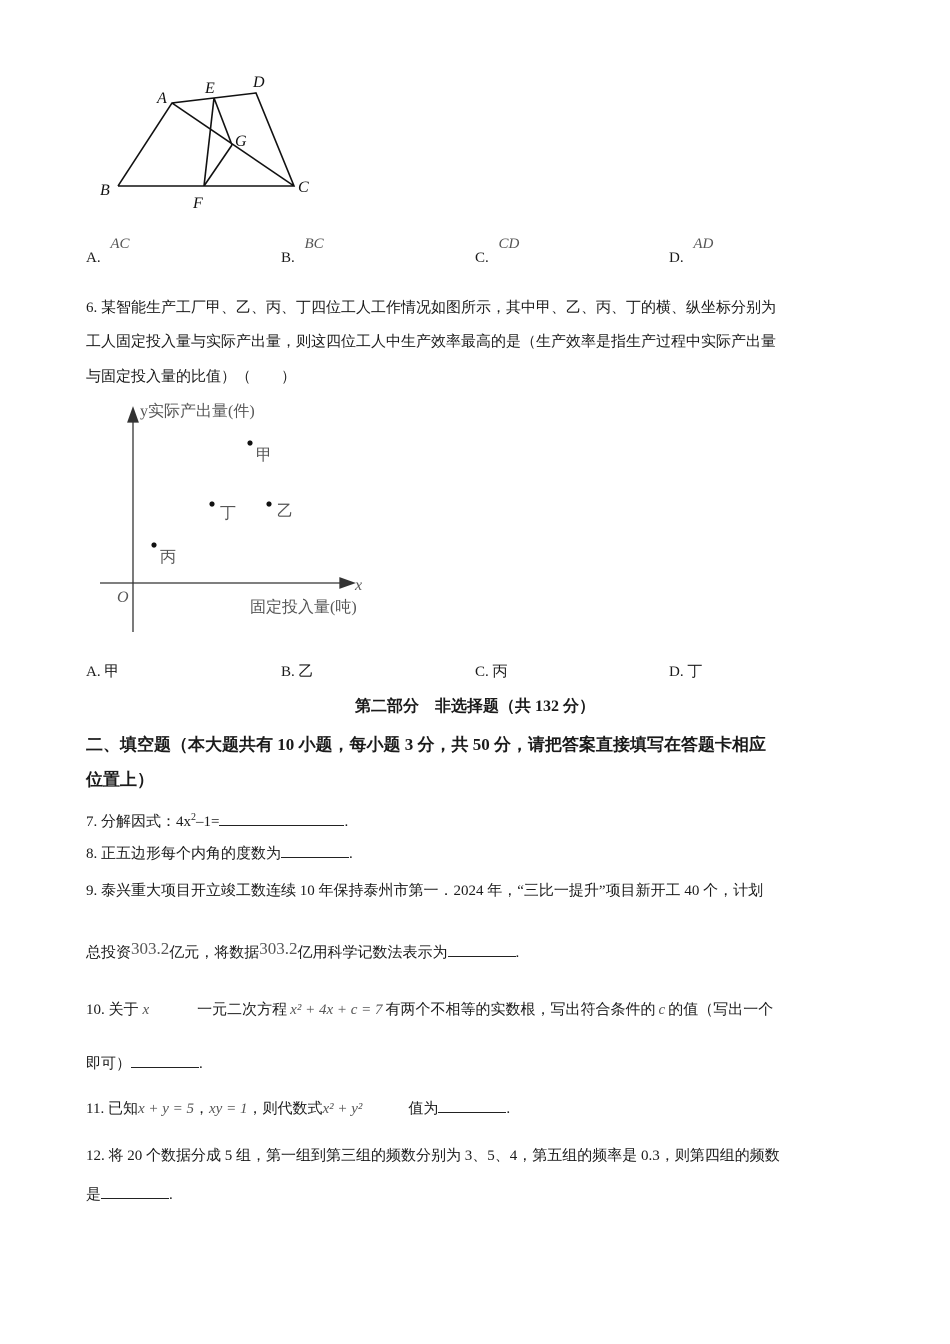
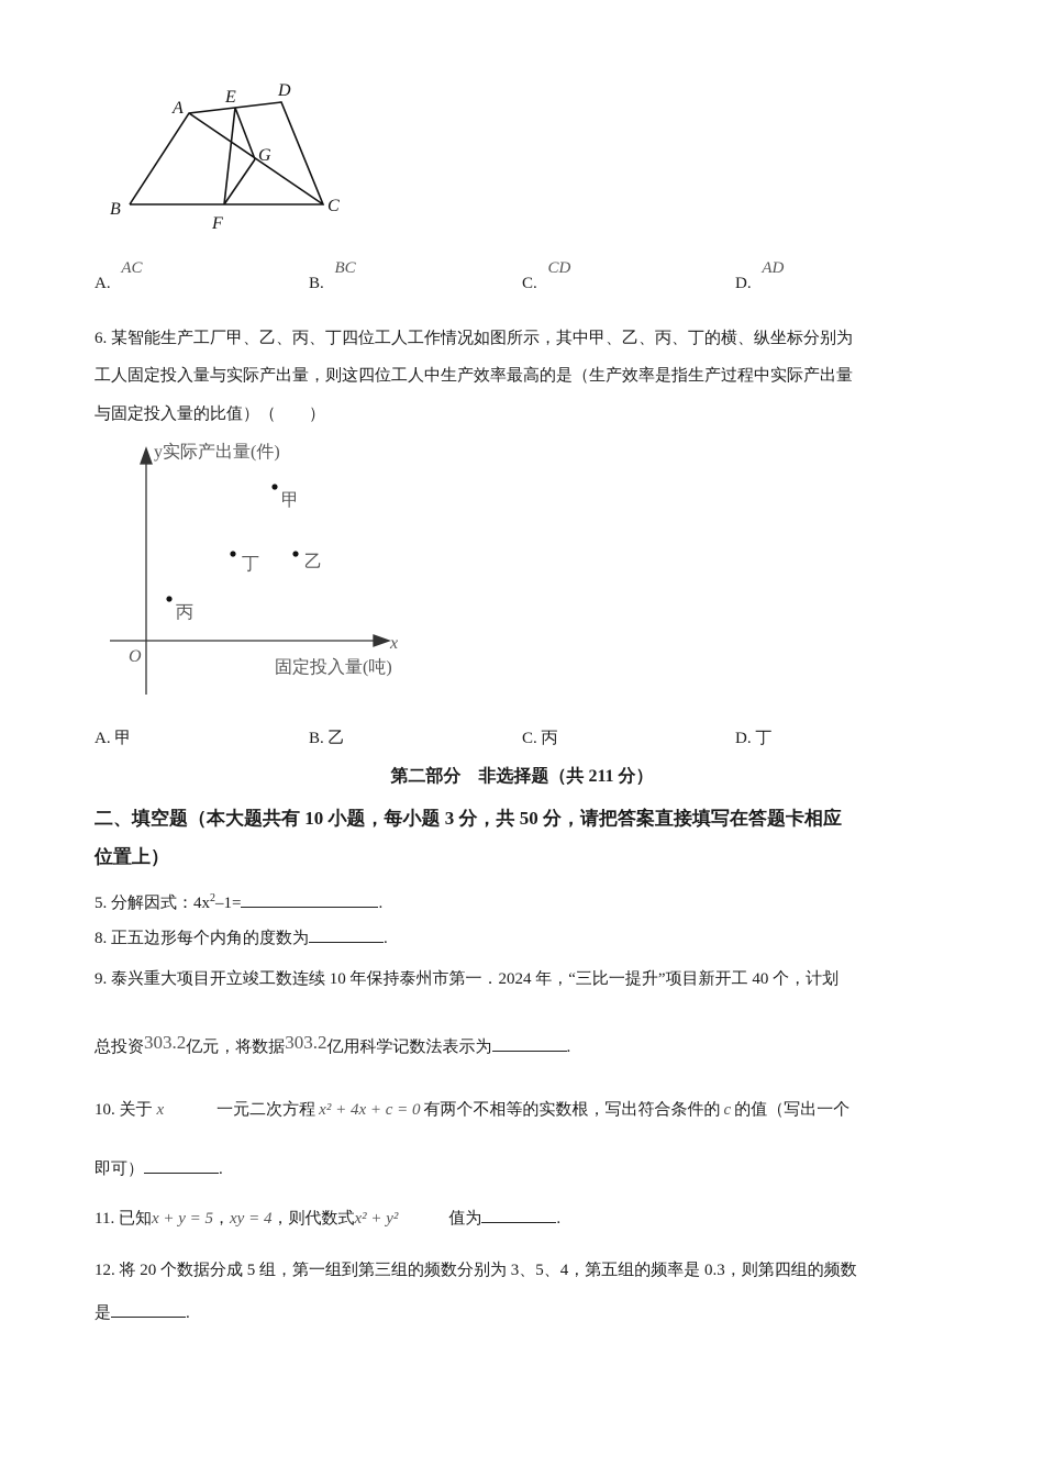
  A
  E
  D
  G
  B
  F
  C
  A. AC
  B. BC
  C. CD
  D. AD
  6. 某智能生产工厂甲、乙、丙、丁四位工人工作情况如图所示，其中甲、乙、丙、丁的横、纵坐标分别为
  工人固定投入量与实际产出量，则这四位工人中生产效率最高的是（生产效率是指生产过程中实际产出量
  与固定投入量的比值）（ ）
  y实际产出量(件)
  x
  固定投入量(吨)
  O
  甲
  乙
  丙
  丁
  A. 甲
  B. 乙
  C. 丙
  D. 丁
- 第二部分 非选择题（共 132 分）
+ 第二部分 非选择题（共 211 分）
  二、填空题（本大题共有 10 小题，每小题 3 分，共 50 分，请把答案直接填写在答题卡相应
  位置上）
- 7. 分解因式：4x2–1= .
+ 5. 分解因式：4x2–1= .
  8. 正五边形每个内角的度数为 .
  9. 泰兴重大项目开立竣工数连续 10 年保持泰州市第一．2024 年，“三比一提升”项目新开工 40 个，计划
  总投资303.2亿元，将数据303.2亿用科学记数法表示为 .
- 10. 关于 x 一元二次方程 x² + 4x + c = 7 有两个不相等的实数根，写出符合条件的 c 的值（写出一个
+ 10. 关于 x 一元二次方程 x² + 4x + c = 0 有两个不相等的实数根，写出符合条件的 c 的值（写出一个
  即可） .
- 11. 已知x + y = 5，xy = 1，则代数式x² + y² 值为 .
+ 11. 已知x + y = 5，xy = 4，则代数式x² + y² 值为 .
  12. 将 20 个数据分成 5 组，第一组到第三组的频数分别为 3、5、4，第五组的频率是 0.3，则第四组的频数
  是 .
